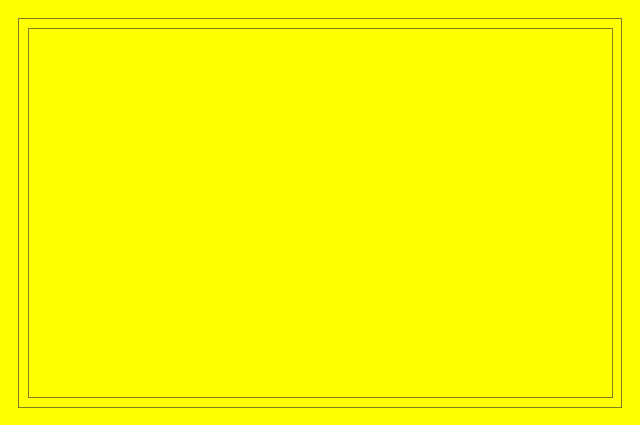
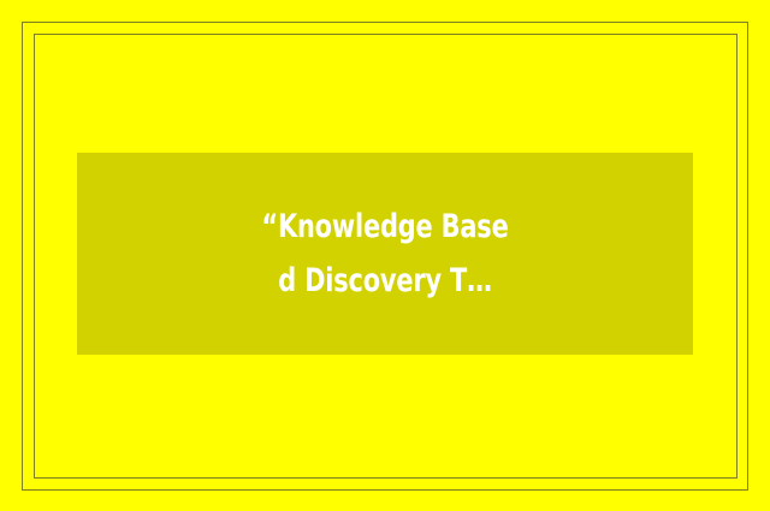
+ “Knowledge Base
+ d Discovery T…
